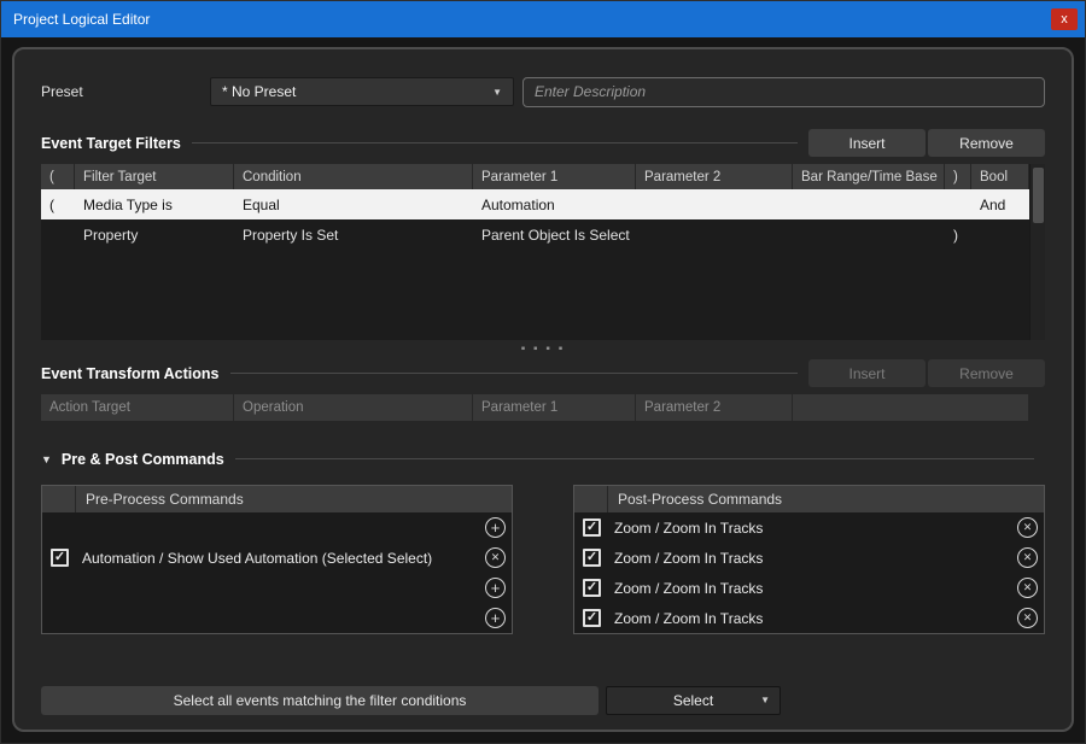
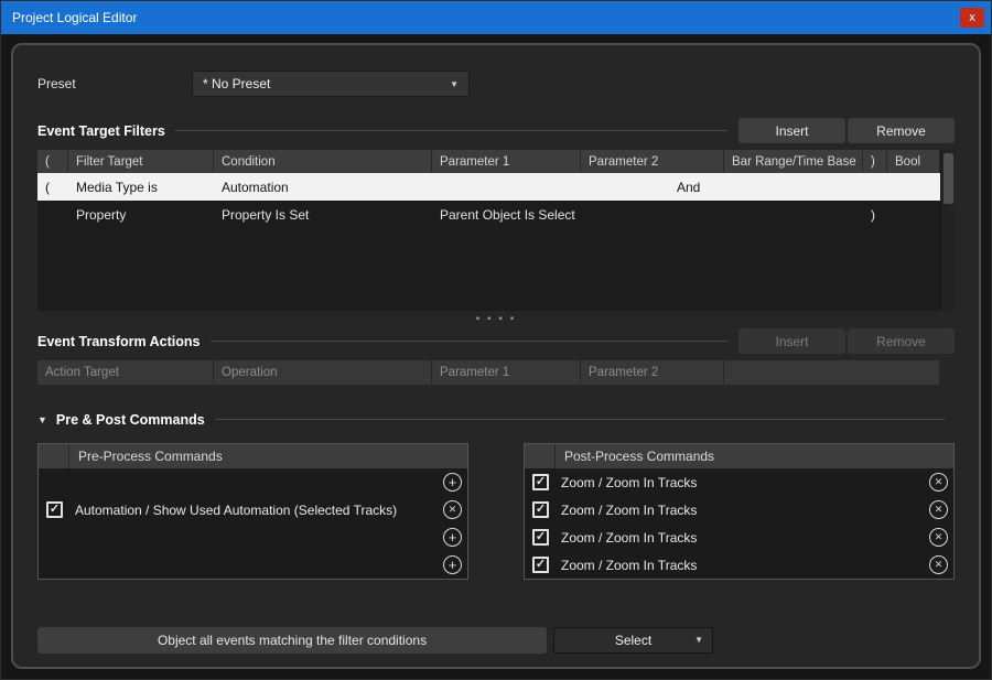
  Project Logical Editor
  x
  Preset
  * No Preset
  ▼
- Enter Description
  Event Target Filters
  Insert
  Remove
  (
  Filter Target
  Condition
  Parameter 1
  Parameter 2
  Bar Range/Time Base
  )
  Bool
  (
  Media Type is
- Equal
  Automation
  And
  Property
  Property Is Set
  Parent Object Is Select
  )
  ▪ ▪ ▪ ▪
  Event Transform Actions
  Insert
  Remove
  Action Target
  Operation
  Parameter 1
  Parameter 2
  ▼
  Pre & Post Commands
  Pre-Process Commands
  +
  ✓
- Automation / Show Used Automation (Selected Select)
+ Automation / Show Used Automation (Selected Tracks)
  ✕
  +
  +
  Post-Process Commands
  ✓
  Zoom / Zoom In Tracks
  ✕
  ✓
  Zoom / Zoom In Tracks
  ✕
  ✓
  Zoom / Zoom In Tracks
  ✕
  ✓
  Zoom / Zoom In Tracks
  ✕
- Select all events matching the filter conditions
+ Object all events matching the filter conditions
  Select
  ▼
